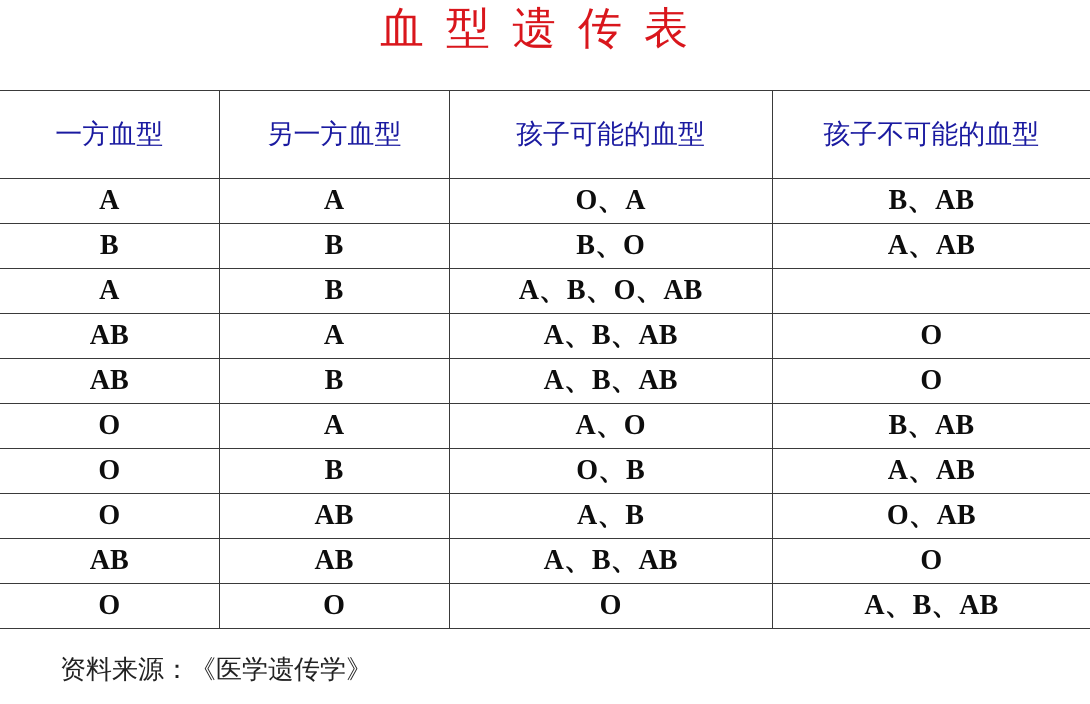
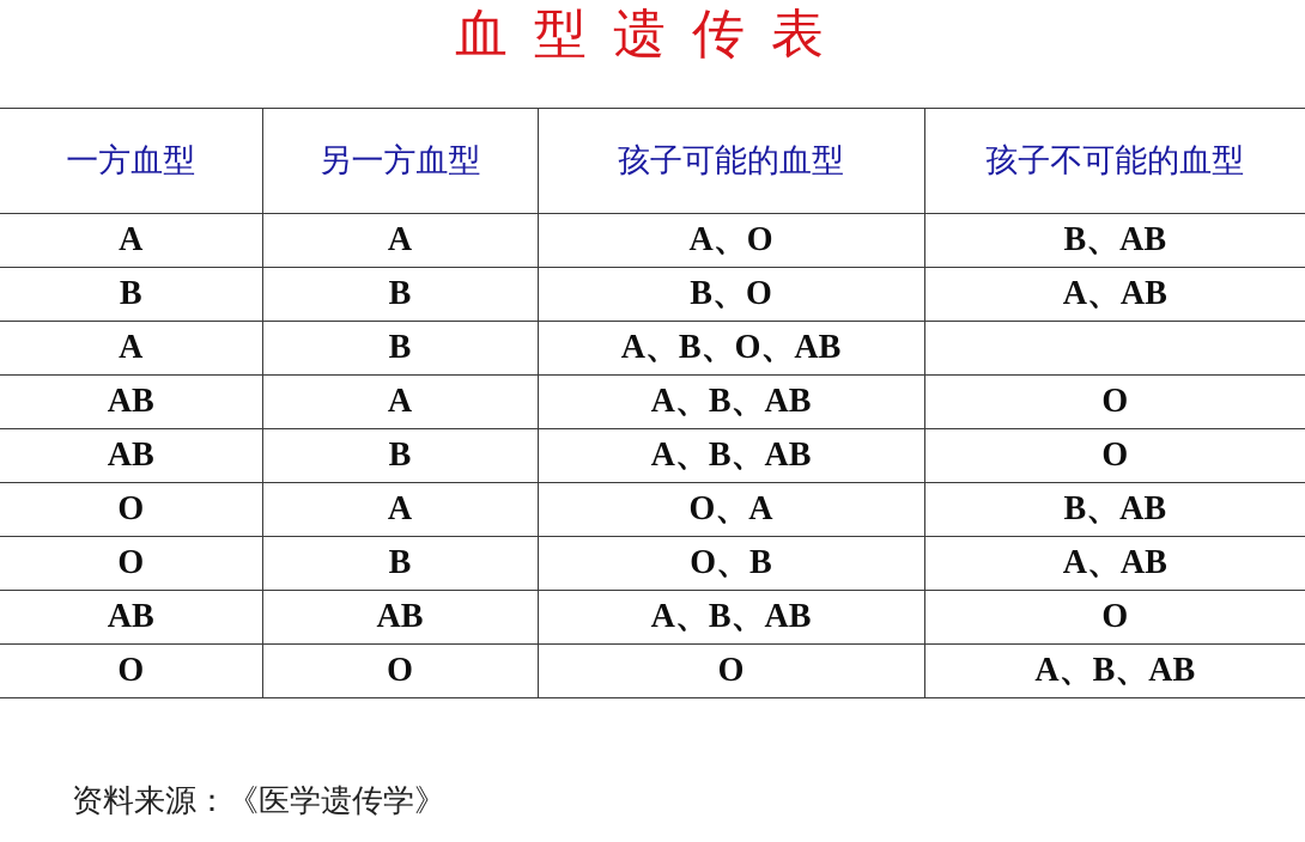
  血型遗传表
  一方血型	另一方血型	孩子可能的血型	孩子不可能的血型
- A	A	O、A	B、AB
+ A	A	A、O	B、AB
  B	B	B、O	A、AB
  A	B	A、B、O、AB
  AB	A	A、B、AB	O
  AB	B	A、B、AB	O
- O	A	A、O	B、AB
+ O	A	O、A	B、AB
  O	B	O、B	A、AB
- O	AB	A、B	O、AB
  AB	AB	A、B、AB	O
  O	O	O	A、B、AB
  资料来源：《医学遗传学》
